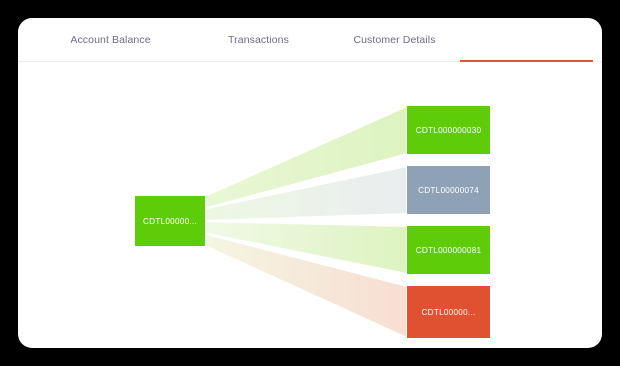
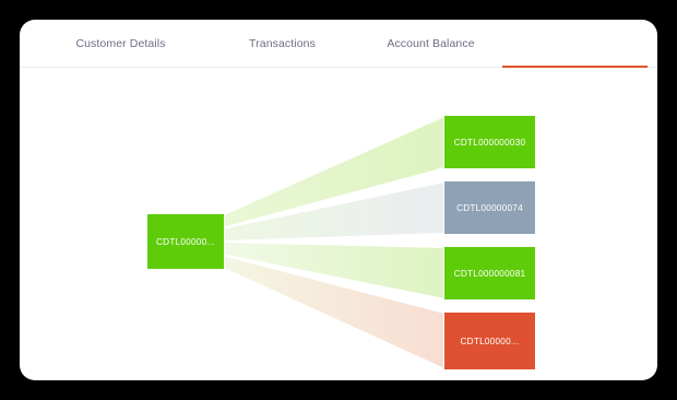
- Account Balance
+ Customer Details
  Transactions
- Customer Details
+ Account Balance
  CDTL00000...
  CDTL000000030
  CDTL00000074
  CDTL000000081
  CDTL00000...
